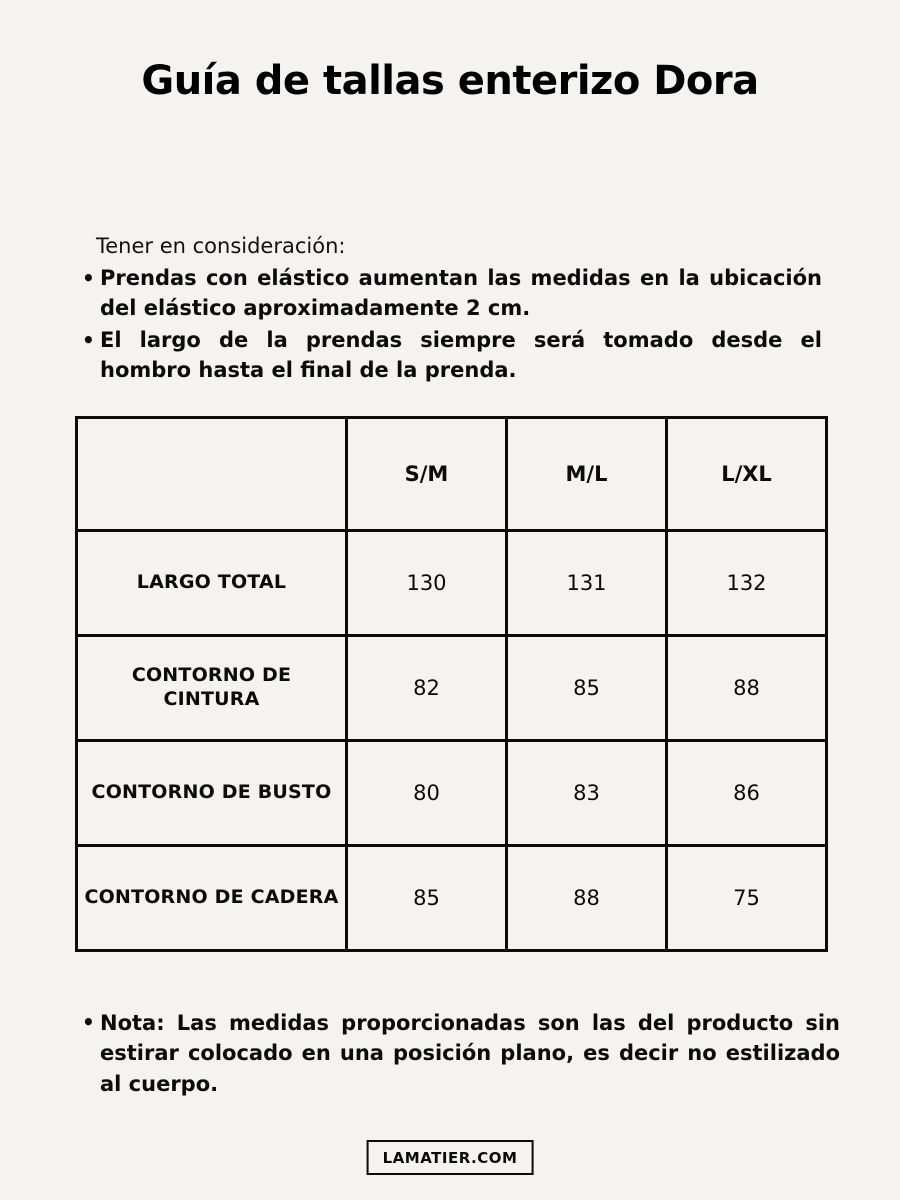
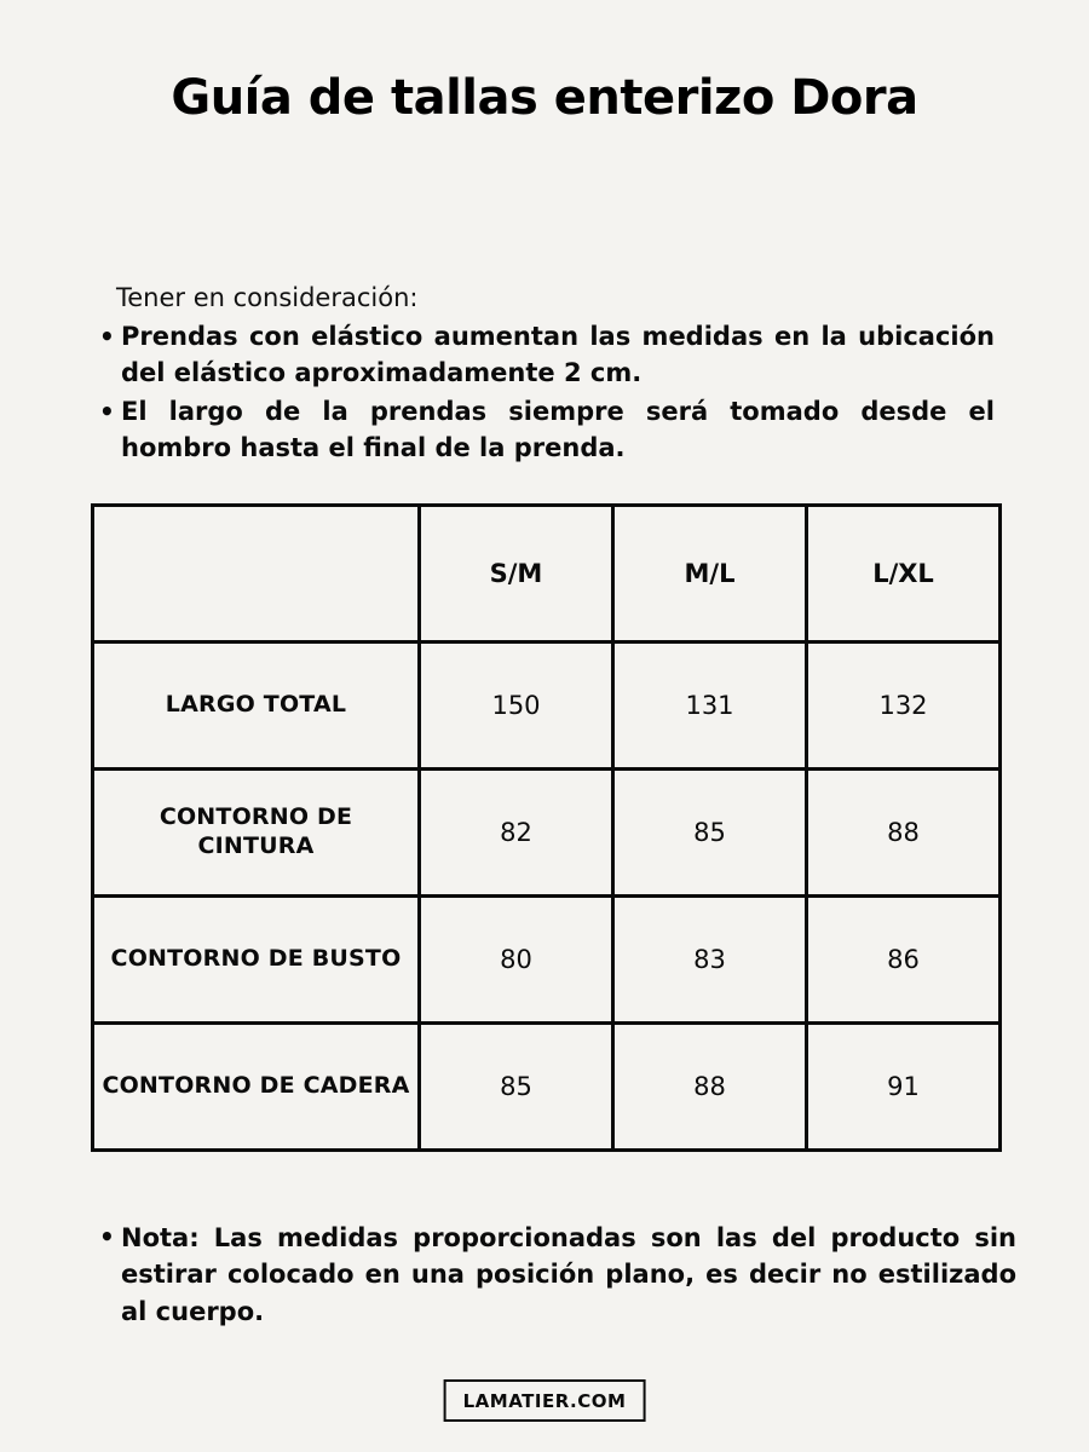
  Guía de tallas enterizo Dora
  Tener en consideración:
  Prendas con elástico aumentan las medidas en la ubicación del elástico aproximadamente 2 cm.
  El largo de la prendas siempre será tomado desde el hombro hasta el final de la prenda.
  	S/M	M/L	L/XL
- LARGO TOTAL	130	131	132
+ LARGO TOTAL	150	131	132
  CONTORNO DE CINTURA	82	85	88
  CONTORNO DE BUSTO	80	83	86
- CONTORNO DE CADERA	85	88	75
+ CONTORNO DE CADERA	85	88	91
  Nota: Las medidas proporcionadas son las del producto sin estirar colocado en una posición plano, es decir no estilizado al cuerpo.
  LAMATIER.COM
